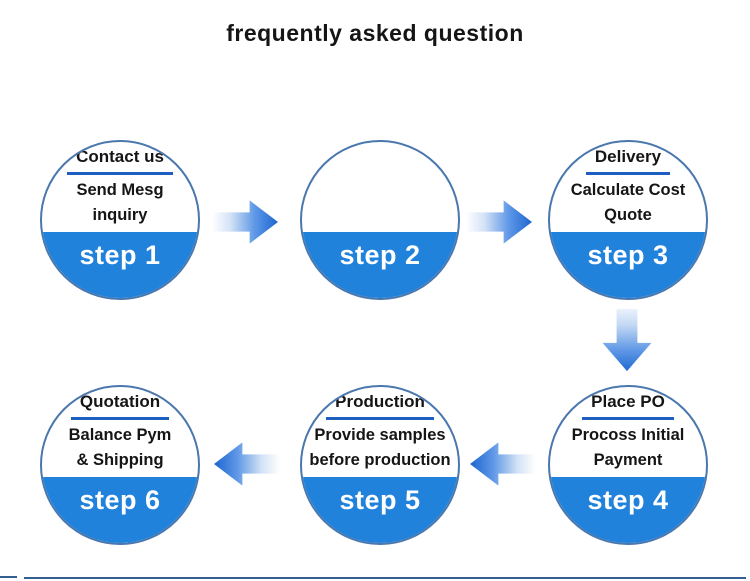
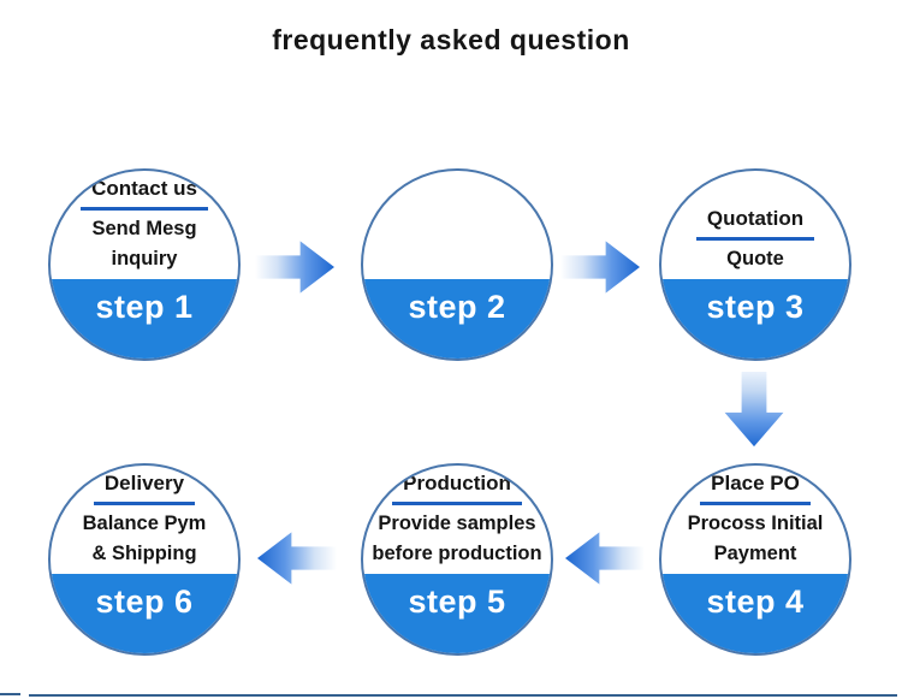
  frequently asked question
  Contact us
  Send Mesg
  inquiry
  step 1
  step 2
- Delivery
+ Quotation
- Calculate Cost
  Quote
  step 3
  Place PO
  Procoss Initial
  Payment
  step 4
  Production
  Provide samples
  before production
  step 5
- Quotation
+ Delivery
  Balance Pym
  & Shipping
  step 6
